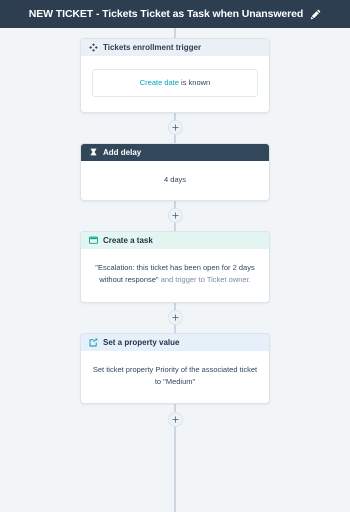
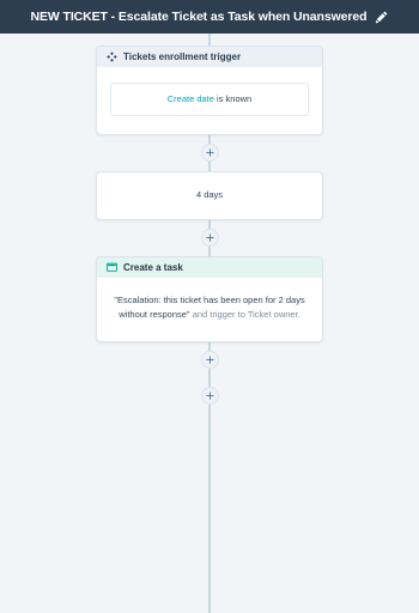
- NEW TICKET - Tickets Ticket as Task when Unanswered
+ NEW TICKET - Escalate Ticket as Task when Unanswered
  Tickets enrollment trigger
  Create date is known
- Add delay
  4 days
  Create a task
  "Escalation: this ticket has been open for 2 days without response" and trigger to Ticket owner.
- Set a property value
- Set ticket property Priority of the associated ticket to "Medium"
